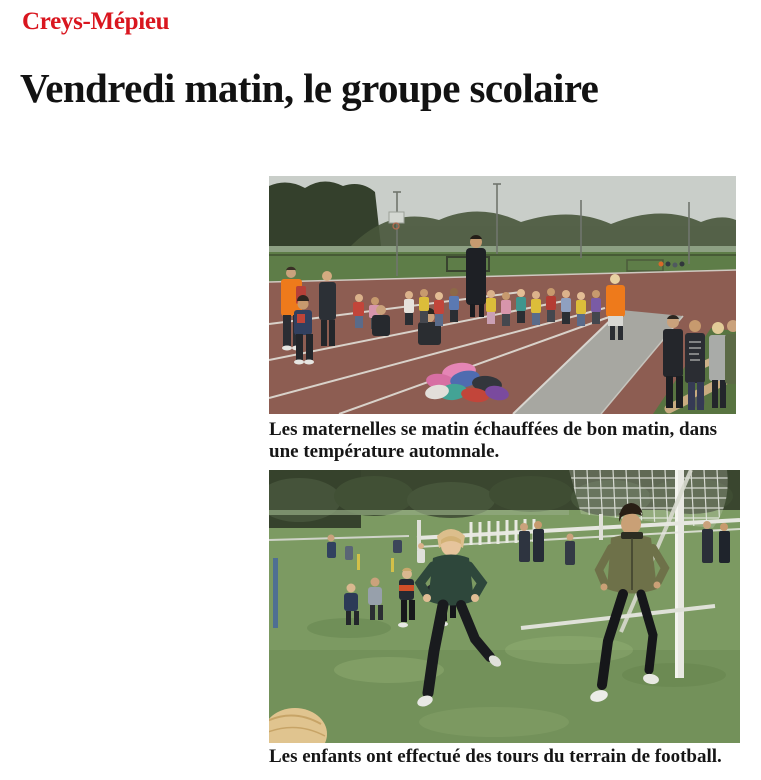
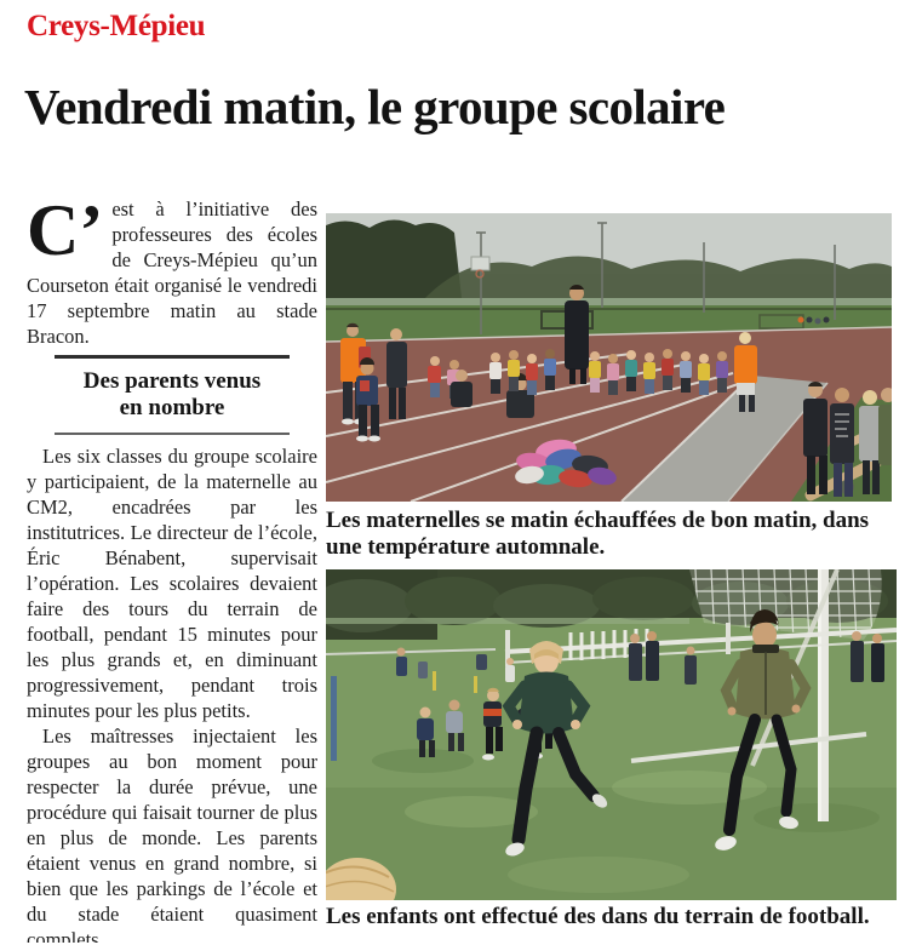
  Creys-Mépieu
  Vendredi matin, le groupe scolaire
+ C’
+ est à l’initiative des professeures des écoles de Creys-Mépieu qu’un Courseton était organisé le vendredi 17 septembre matin au stade Bracon.
+ Des parents venus
+ en nombre
+ Les six classes du groupe scolaire y participaient, de la maternelle au CM2, encadrées par les institutrices. Le directeur de l’école, Éric Bénabent, supervisait l’opération. Les scolaires devaient faire des tours du terrain de football, pendant 15 minutes pour les plus grands et, en diminuant progressivement, pendant trois minutes pour les plus petits.
+ Les maîtresses injectaient les groupes au bon moment pour respecter la durée prévue, une procédure qui faisait tourner de plus en plus de monde. Les parents étaient venus en grand nombre, si bien que les parkings de l’école et du stade étaient quasiment complets.
  Les maternelles se matin échauffées de bon matin, dans une température automnale.
- Les enfants ont effectué des tours du terrain de football.
+ Les enfants ont effectué des dans du terrain de football.
